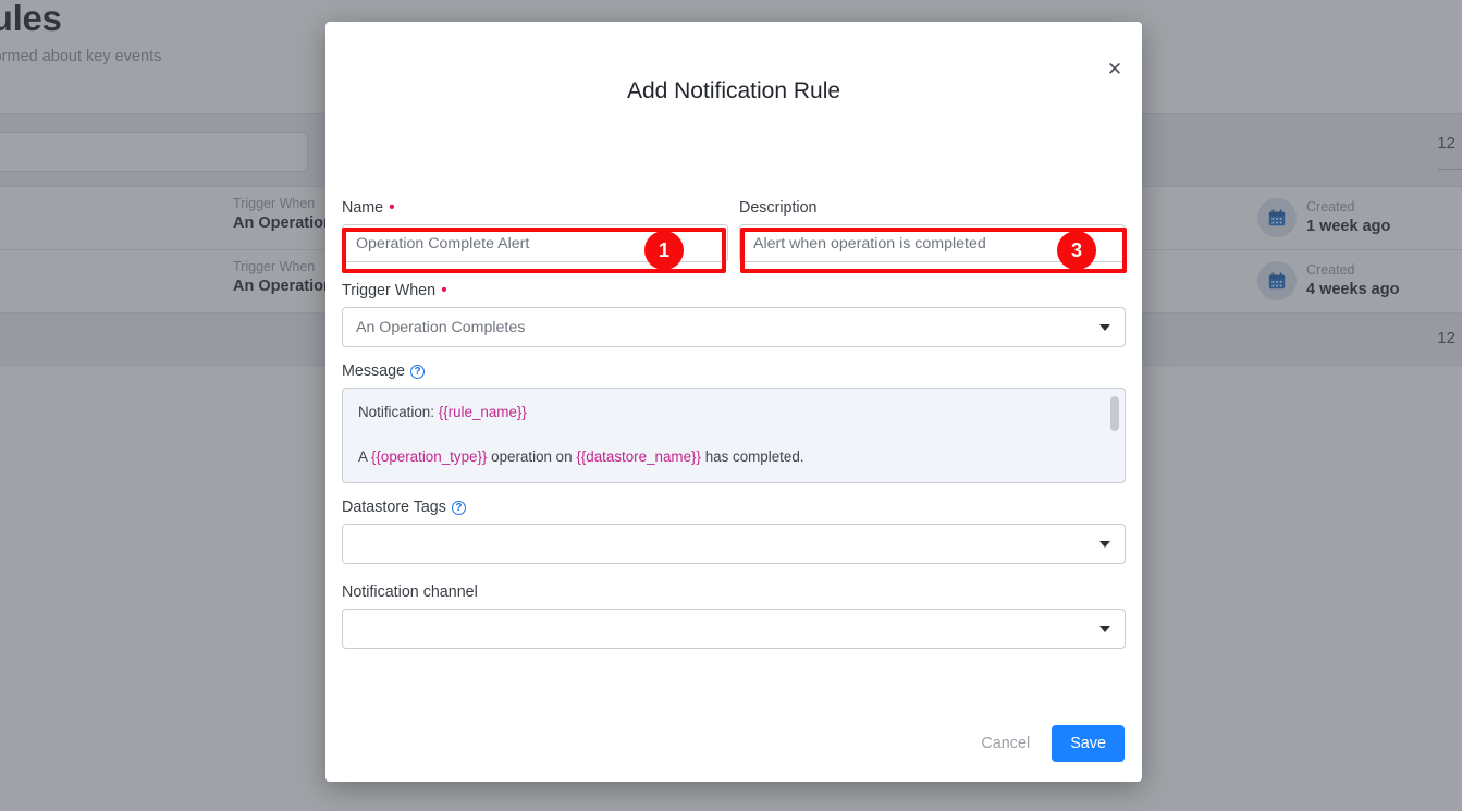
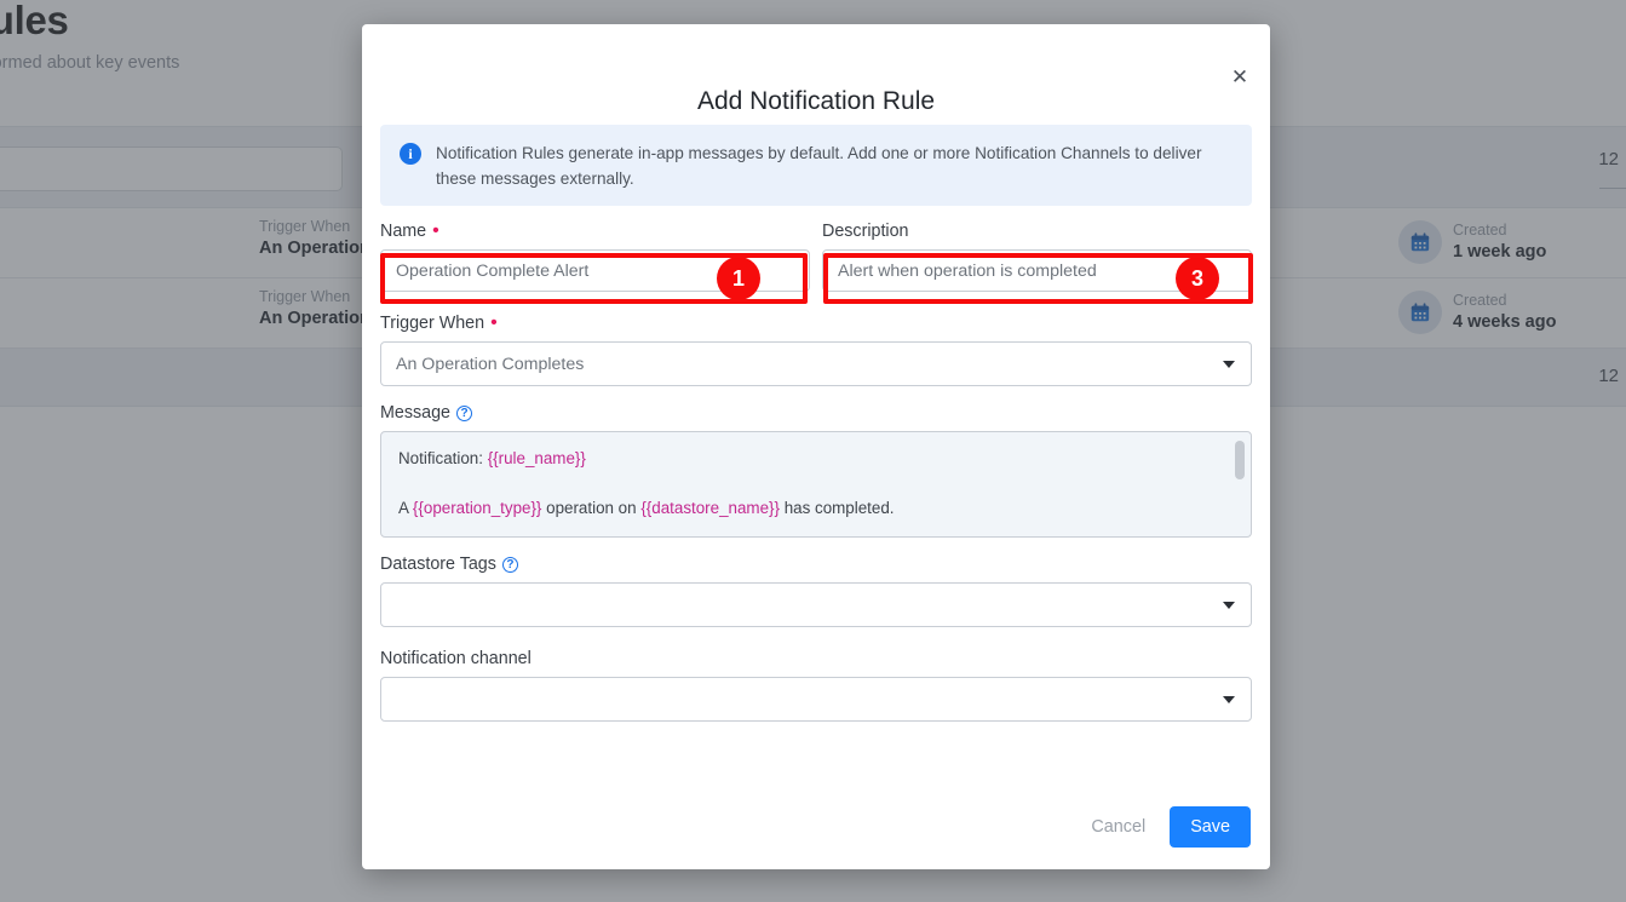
  12
  Trigger When
  An Operatio
  Created
  1 week ago
  Trigger When
  An Operatio
  Created
  4 weeks ago
  12
  ✕
  Add Notification Rule
+ i
+ Notification Rules generate in-app messages by default. Add one or more Notification Channels to deliver these messages externally.
  Name
  •
  Operation Complete Alert
  Description
  Alert when operation is completed
  Trigger When
  •
  An Operation Completes
  Message
  ?
  Notification: {{rule_name}}
  A {{operation_type}} operation on {{datastore_name}} has completed.
  Datastore Tags
  ?
  Notification channel
  Cancel
  Save
  1
  3
